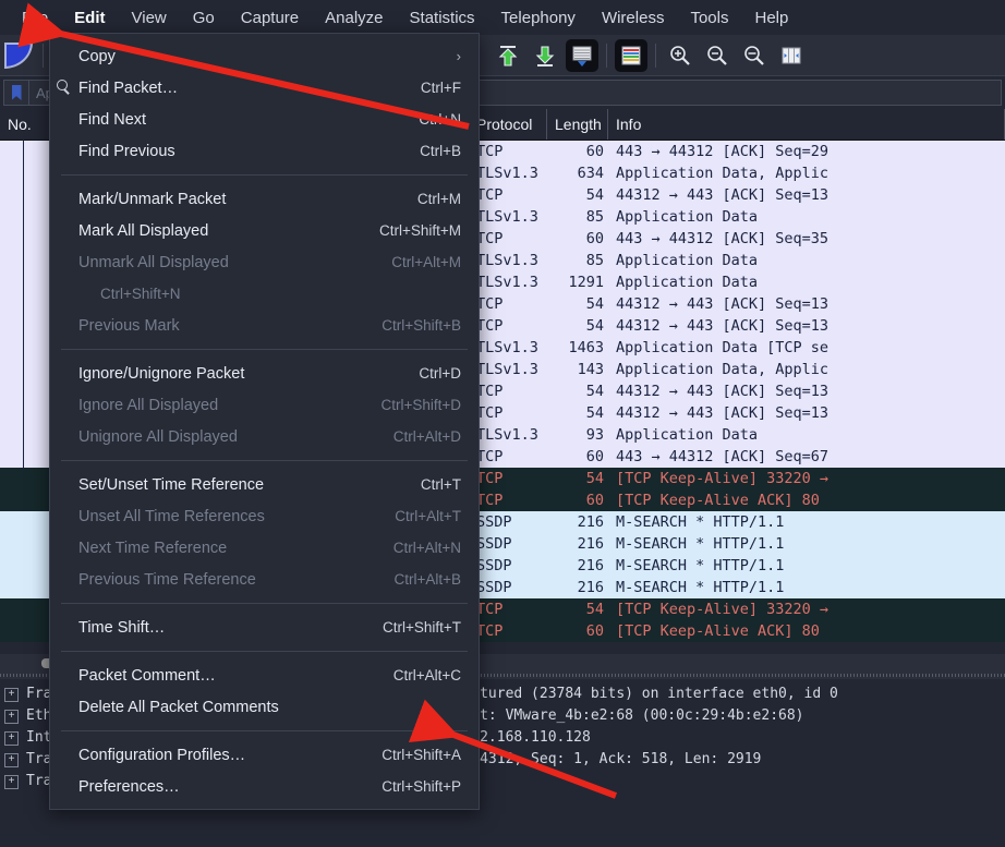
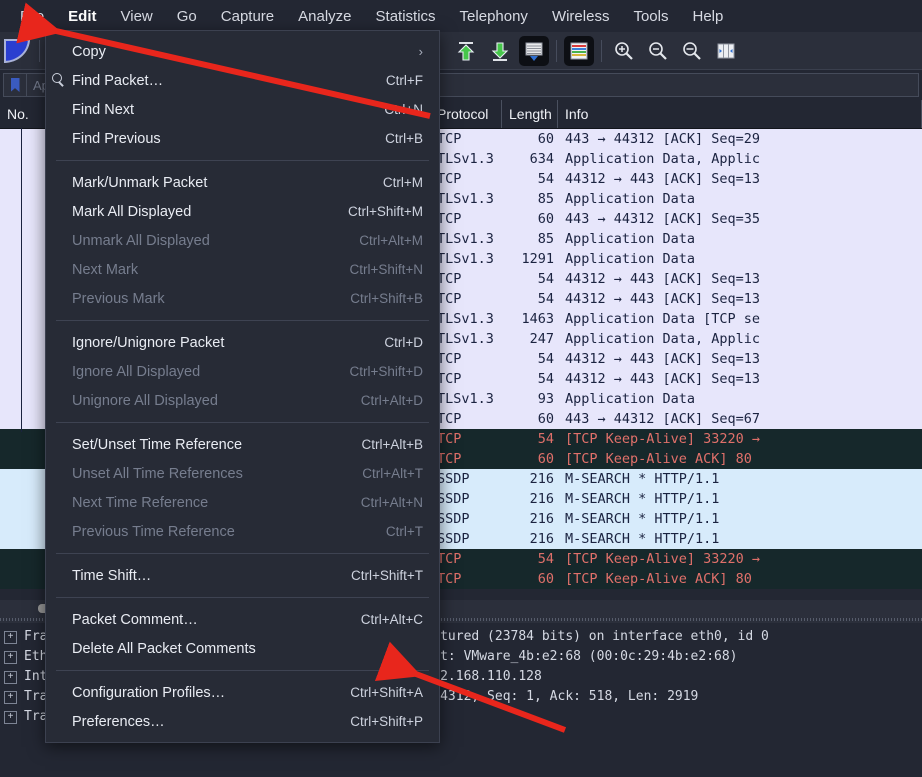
  File
  Edit
  View
  Go
  Capture
  Analyze
  Statistics
  Telephony
  Wireless
  Tools
  Help
  No.
  Protocol
  Length
  Info
  TCP
  60
  443 → 44312 [ACK] Seq=29
  TLSv1.3
  634
  Application Data, Applic
  TCP
  54
  44312 → 443 [ACK] Seq=13
  TLSv1.3
  85
  Application Data
  TCP
  60
  443 → 44312 [ACK] Seq=35
  TLSv1.3
  85
  Application Data
  TLSv1.3
  1291
  Application Data
  TCP
  54
  44312 → 443 [ACK] Seq=13
  TCP
  54
  44312 → 443 [ACK] Seq=13
  TLSv1.3
  1463
  Application Data [TCP se
  TLSv1.3
- 143
+ 247
  Application Data, Applic
  TCP
  54
  44312 → 443 [ACK] Seq=13
  TCP
  54
  44312 → 443 [ACK] Seq=13
  TLSv1.3
  93
  Application Data
  TCP
  60
  443 → 44312 [ACK] Seq=67
  TCP
  54
  [TCP Keep-Alive] 33220 →
  TCP
  60
  [TCP Keep-Alive ACK] 80
  SSDP
  216
  M-SEARCH * HTTP/1.1
  SSDP
  216
  M-SEARCH * HTTP/1.1
  SSDP
  216
  M-SEARCH * HTTP/1.1
  SSDP
  216
  M-SEARCH * HTTP/1.1
  TCP
  54
  [TCP Keep-Alive] 33220 →
  TCP
  60
  [TCP Keep-Alive ACK] 80
  +
  Fra
  tured (23784 bits) on interface eth0, id 0
  +
  Eth
  t: VMware_4b:e2:68 (00:0c:29:4b:e2:68)
  +
  Int
  +
  Tra
  +
  Tra
  Copy
  ›
  Find Packet…
  Ctrl+F
  Find Next
  Find Previous
  Ctrl+B
  Mark/Unmark Packet
  Ctrl+M
  Mark All Displayed
  Ctrl+Shift+M
  Unmark All Displayed
  Ctrl+Alt+M
+ Next Mark
  Ctrl+Shift+N
  Previous Mark
  Ctrl+Shift+B
  Ignore/Unignore Packet
  Ctrl+D
  Ignore All Displayed
  Ctrl+Shift+D
  Unignore All Displayed
  Ctrl+Alt+D
  Set/Unset Time Reference
- Ctrl+T
+ Ctrl+Alt+B
  Unset All Time References
  Ctrl+Alt+T
  Next Time Reference
  Ctrl+Alt+N
  Previous Time Reference
- Ctrl+Alt+B
+ Ctrl+T
  Time Shift…
  Ctrl+Shift+T
  Packet Comment…
  Ctrl+Alt+C
  Delete All Packet Comments
  Configuration Profiles…
  Ctrl+Shift+A
  Preferences…
  Ctrl+Shift+P
